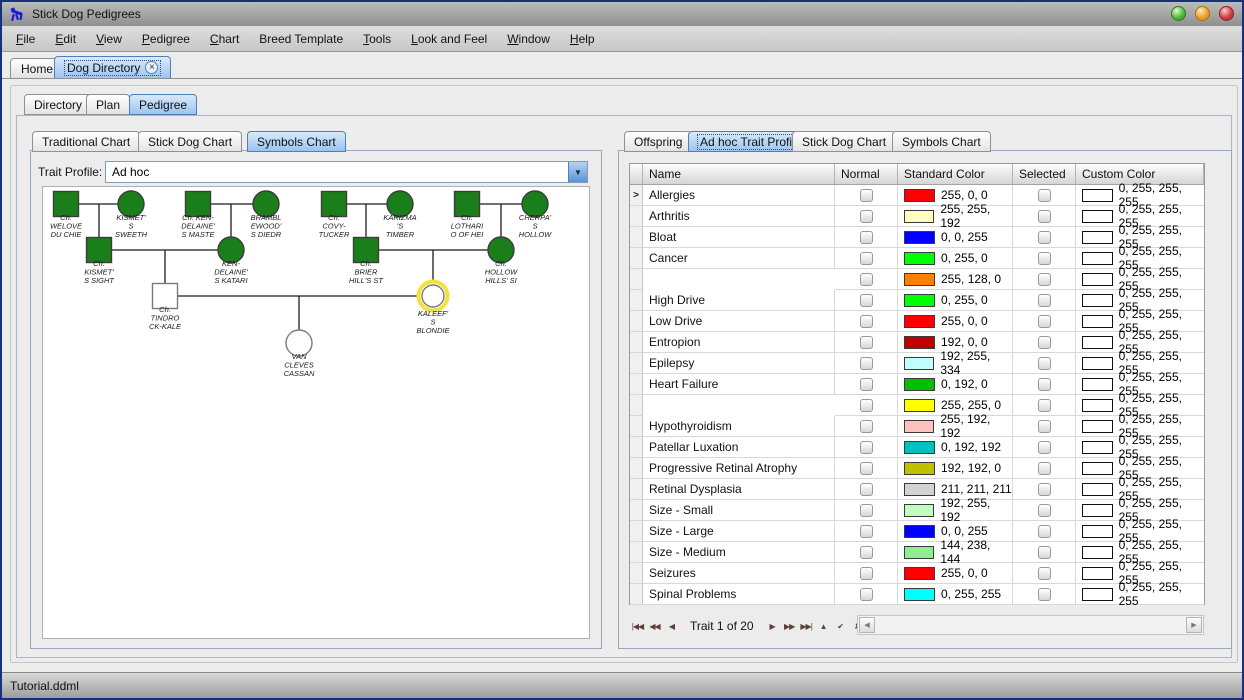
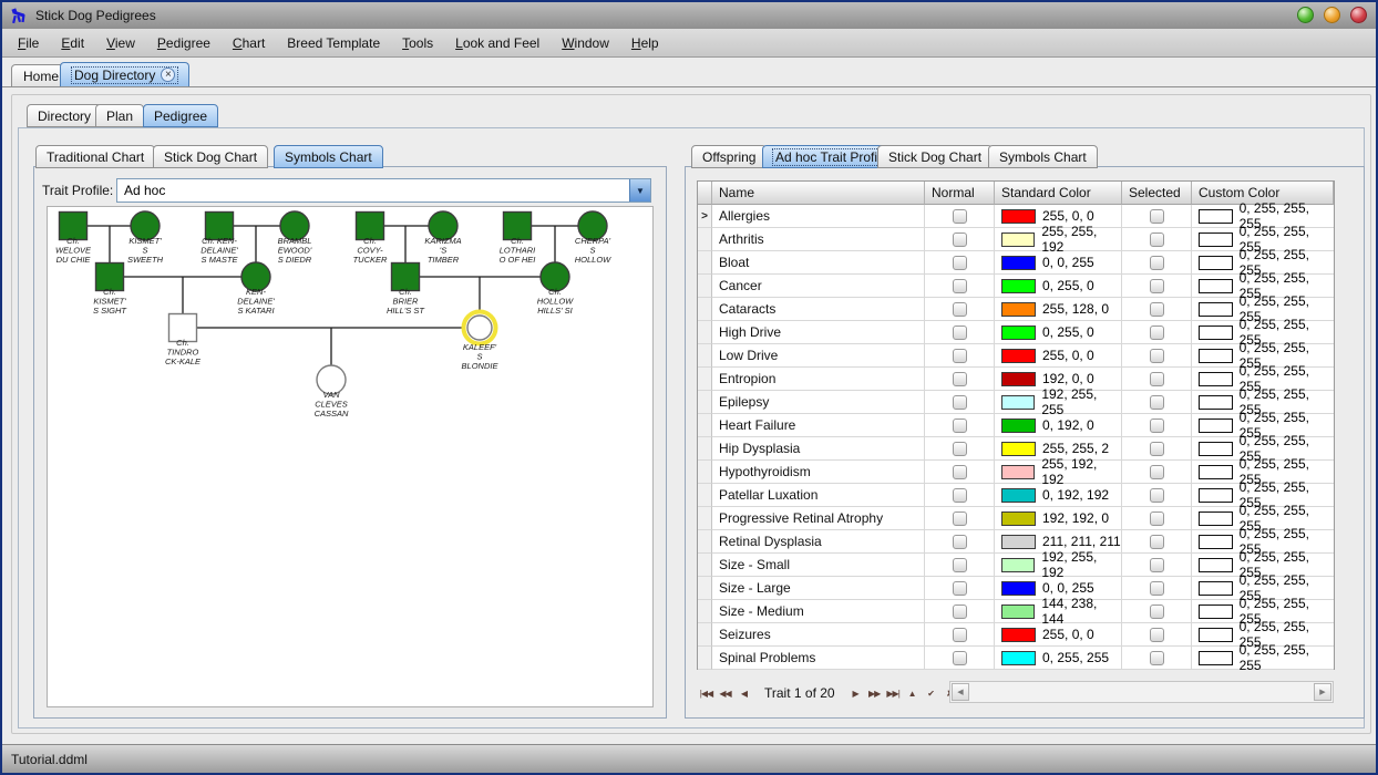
  Stick Dog Pedigrees
  File
  Edit
  View
  Pedigree
  Chart
  Breed Template
  Tools
  Look and Feel
  Window
  Help
  Home
  Dog Directory
  ×
  Directory
  Plan
  Pedigree
  Traditional Chart
  Stick Dog Chart
  Symbols Chart
  Trait Profile:
  Ad hoc
  ▼
  Ch.
  WELOVE
  DU CHIE
  KISMET'
  S
  SWEETH
  Ch. KEN-
  DELAINE'
  S MASTE
  BRAMBL
  EWOOD'
  S DIEDR
  Ch.
  COVY-
  TUCKER
  KARIZMA
  'S
  TIMBER
  Ch.
  LOTHARI
  O OF HEI
  CHERPA'
  S
  HOLLOW
  Ch.
  KISMET'
  S SIGHT
  KEN-
  DELAINE'
  S KATARI
  Ch.
  BRIER
  HILL'S ST
  Ch.
  HOLLOW
  HILLS' SI
  Ch.
  TINDRO
  CK-KALE
  KALEEF'
  S
  BLONDIE
  VAN
  CLEVES
  CASSAN
  Offspring
  Ad hoc Trait Profi
  Stick Dog Chart
  Symbols Chart
  Name
  Normal
  Standard Color
  Selected
  Custom Color
  >
  Allergies
  255, 0, 0
  0, 255, 255, 255
  Arthritis
  255, 255, 192
  0, 255, 255, 255
  Bloat
  0, 0, 255
  0, 255, 255, 255
  Cancer
  0, 255, 0
  0, 255, 255, 255
+ Cataracts
  255, 128, 0
  0, 255, 255, 255
  High Drive
  0, 255, 0
  0, 255, 255, 255
  Low Drive
  255, 0, 0
  0, 255, 255, 255
  Entropion
  192, 0, 0
  0, 255, 255, 255
  Epilepsy
- 192, 255, 334
+ 192, 255, 255
  0, 255, 255, 255
  Heart Failure
  0, 192, 0
  0, 255, 255, 255
+ Hip Dysplasia
- 255, 255, 0
+ 255, 255, 2
  0, 255, 255, 255
  Hypothyroidism
  255, 192, 192
  0, 255, 255, 255
  Patellar Luxation
  0, 192, 192
  0, 255, 255, 255
  Progressive Retinal Atrophy
  192, 192, 0
  0, 255, 255, 255
  Retinal Dysplasia
  211, 211, 211
  0, 255, 255, 255
  Size - Small
  192, 255, 192
  0, 255, 255, 255
  Size - Large
  0, 0, 255
  0, 255, 255, 255
  Size - Medium
  144, 238, 144
  0, 255, 255, 255
  Seizures
  255, 0, 0
  0, 255, 255, 255
  Spinal Problems
  0, 255, 255
  0, 255, 255, 255
  |◀◀
  ◀◀
  ◀
  Trait 1 of 20
  ▶
  ▶▶
  ▶▶|
  ▲
  ✔
  Tutorial.ddml
